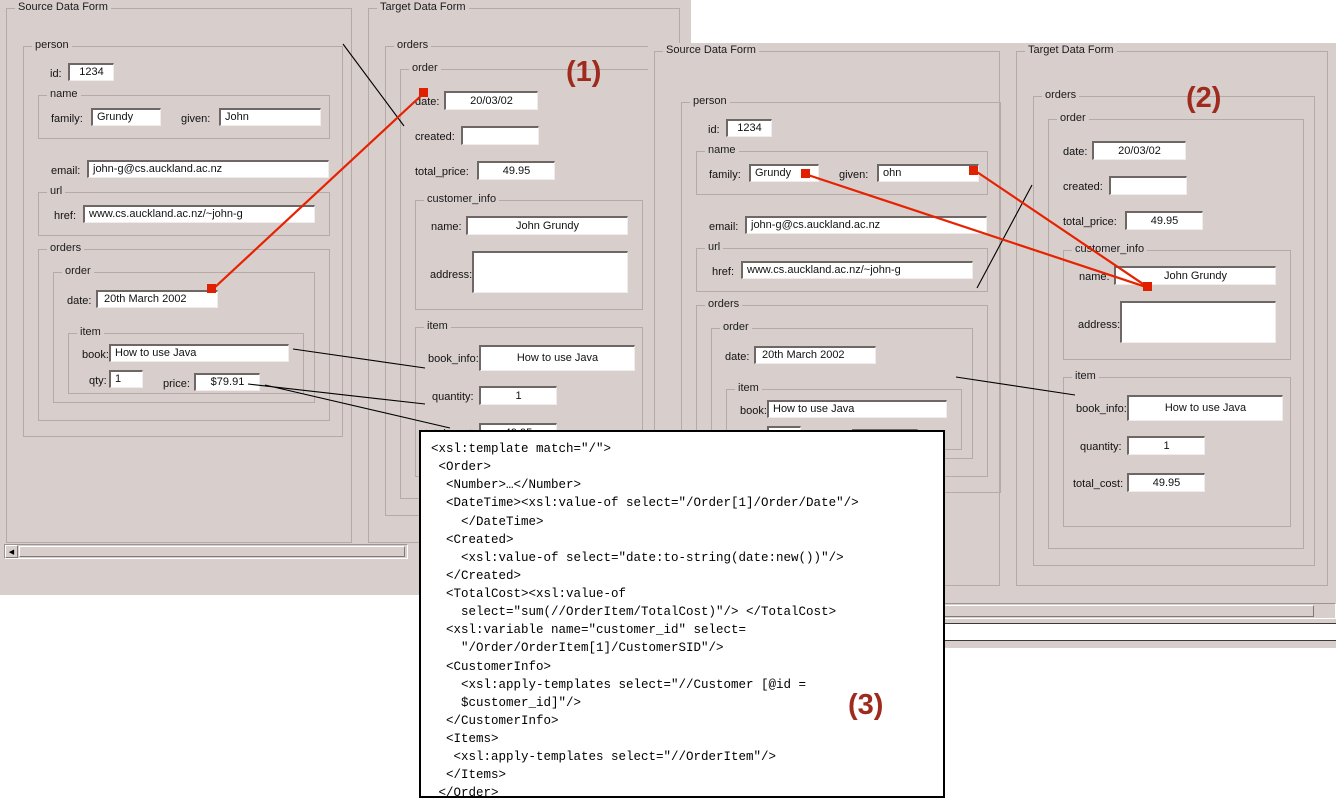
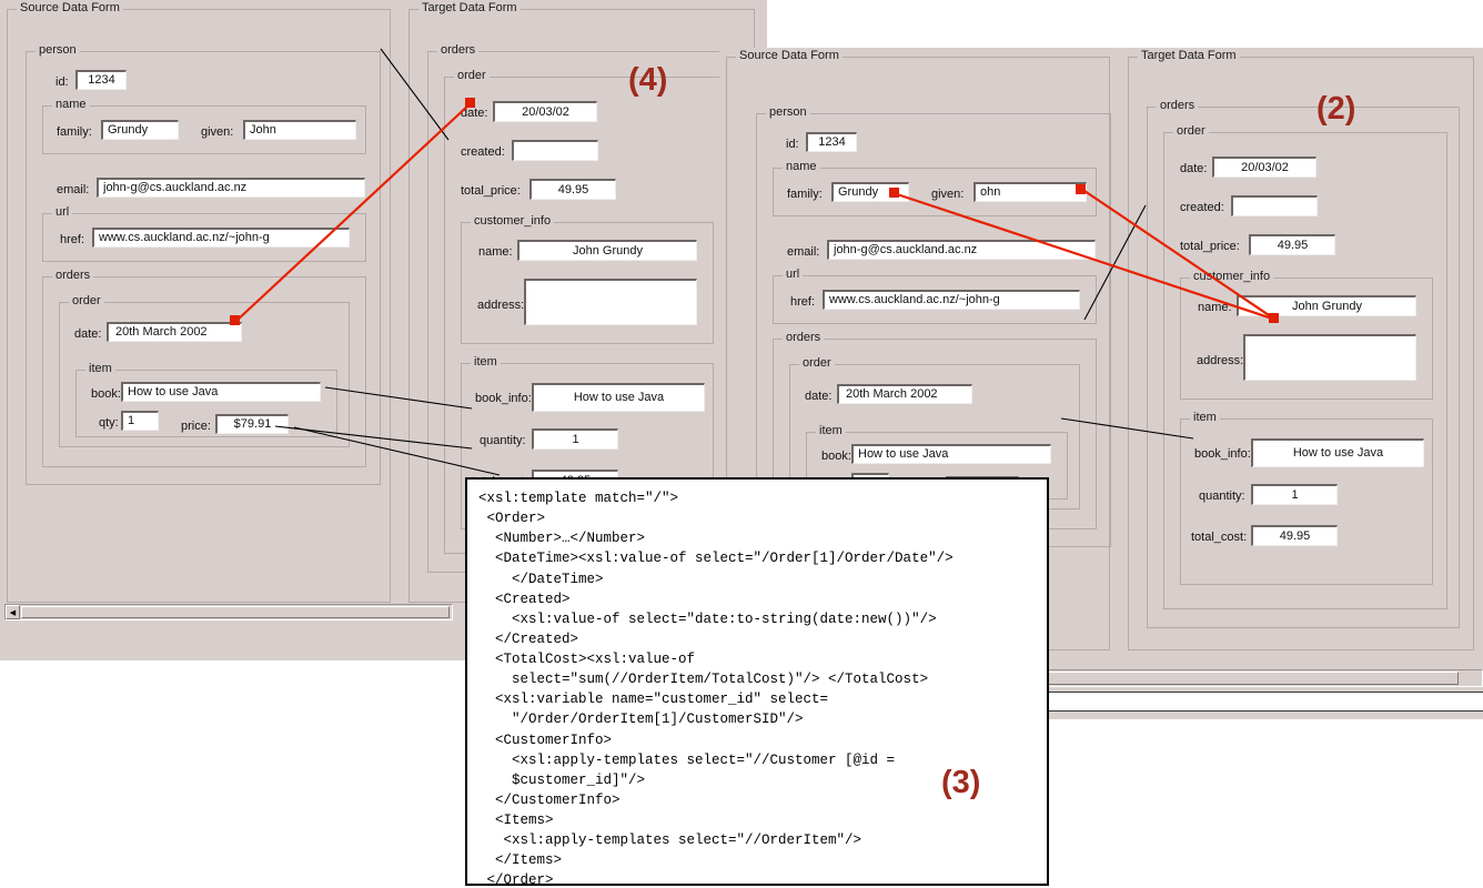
  Source Data Form
  person
  id:
  1234
  name
  family:
  Grundy
  given:
  John
  email:
  john-g@cs.auckland.ac.nz
  url
  href:
  www.cs.auckland.ac.nz/~john-g
  orders
  order
  date:
  20th March 2002
  item
  book:
  How to use Java
  qty:
  1
  price:
  $79.91
  Target Data Form
  orders
  order
  date:
  20/03/02
  created:
  total_price:
  49.95
  customer_info
  name:
  John Grundy
  address:
  item
  book_info:
  How to use Java
  quantity:
  1
  Source Data Form
  person
  id:
  1234
  name
  family:
  Grundy
  given:
  ohn
  email:
  john-g@cs.auckland.ac.nz
  url
  href:
  www.cs.auckland.ac.nz/~john-g
  orders
  order
  date:
  20th March 2002
  item
  book:
  How to use Java
  Target Data Form
  orders
  order
  date:
  20/03/02
  created:
  total_price:
  49.95
  cutomer_info
  name:
  John Grundy
  address:
  item
  book_info:
  How to use Java
  quantity:
  1
  total_cost:
  49.95
  <xsl:template match="/">
  <Order>
  <Number>…</Number>
  <DateTime><xsl:value-of select="/Order[1]/Order/Date"/>
  </DateTime>
  <Created>
  <xsl:value-of select="date:to-string(date:new())"/>
  </Created>
  <TotalCost><xsl:value-of
  select="sum(//OrderItem/TotalCost)"/> </TotalCost>
  <xsl:variable name="customer_id" select=
  "/Order/OrderItem[1]/CustomerSID"/>
  <CustomerInfo>
  <xsl:apply-templates select="//Customer [@id =
  $customer_id]"/>
  </CustomerInfo>
  <Items>
  <xsl:apply-templates select="//OrderItem"/>
  </Items>
  </Order>
- (1)
+ (4)
  (2)
  (3)
